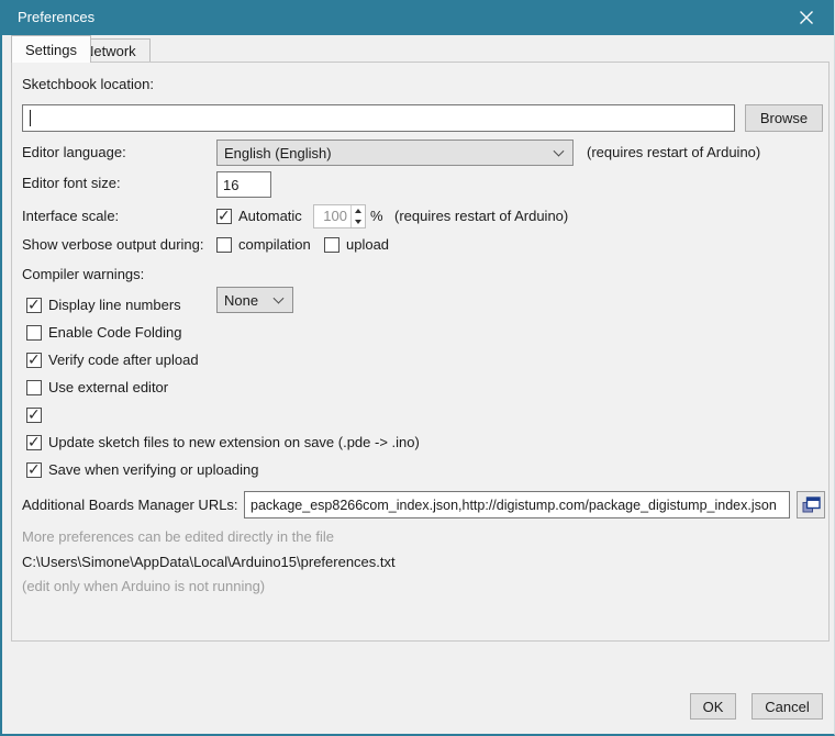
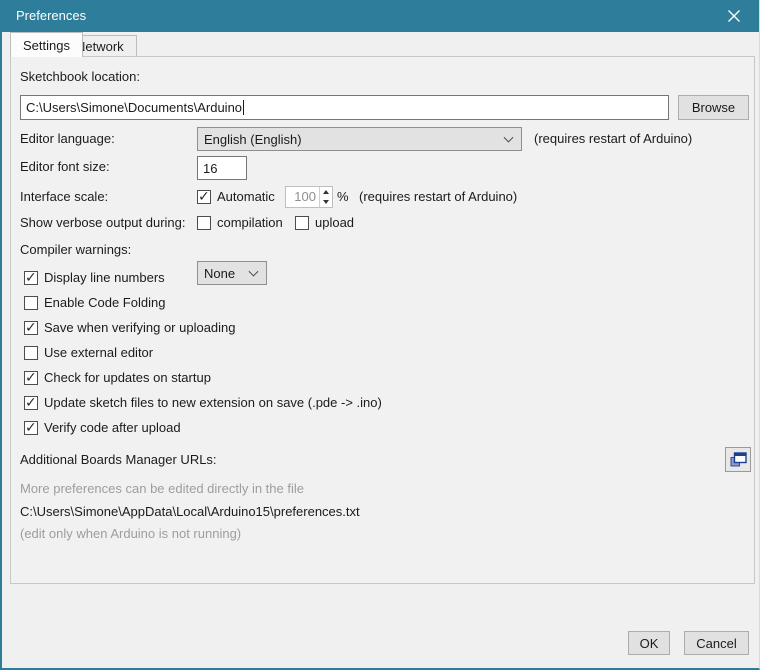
  Preferences
  Settings
  etwork
  Sketchbook location:
+ C:\Users\Simone\Documents\Arduino
  Browse
  Editor language:
  English (English)
  (requires restart of Arduino)
  Editor font size:
  16
  Interface scale:
  ✓
  Automatic
  100
  %
  (requires restart of Arduino)
  Show verbose output during:
  compilation
  upload
  Compiler warnings:
  None
  ✓
  Display line numbers
  Enable Code Folding
  ✓
- Verify code after upload
+ Save when verifying or uploading
  Use external editor
  ✓
+ Check for updates on startup
  ✓
  Update sketch files to new extension on save (.pde -> .ino)
  ✓
- Save when verifying or uploading
+ Verify code after upload
  Additional Boards Manager URLs:
- package_esp8266com_index.json,http://digistump.com/package_digistump_index.json
  More preferences can be edited directly in the file
  C:\Users\Simone\AppData\Local\Arduino15\preferences.txt
  (edit only when Arduino is not running)
  OK
  Cancel
